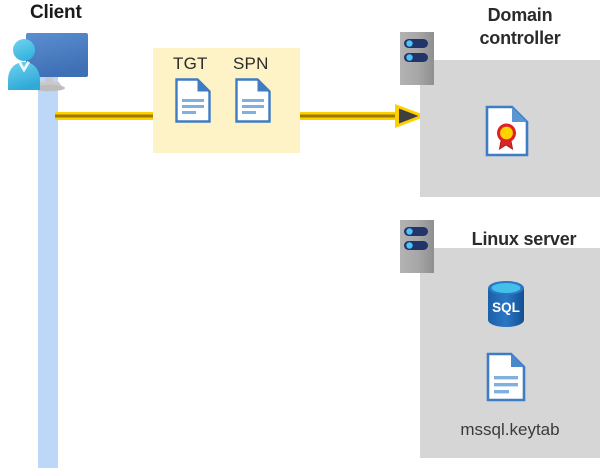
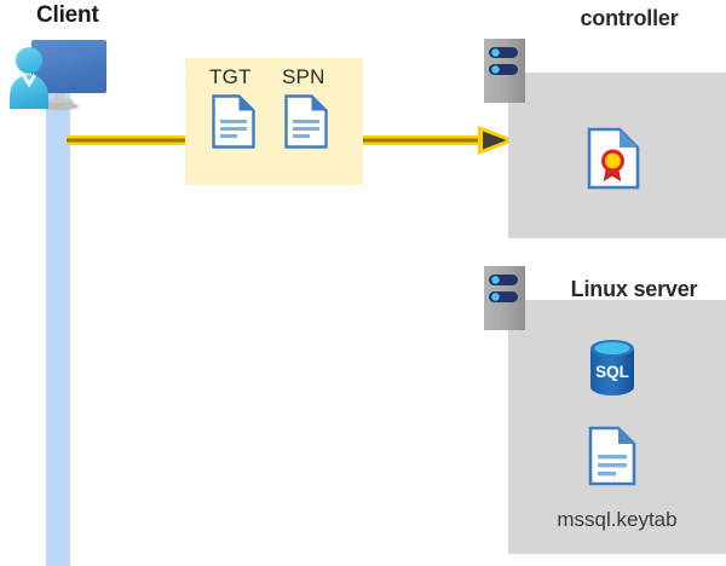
  Client
  TGT
  SPN
- Domain
  controller
  Linux server
  SQL
  mssql.keytab
